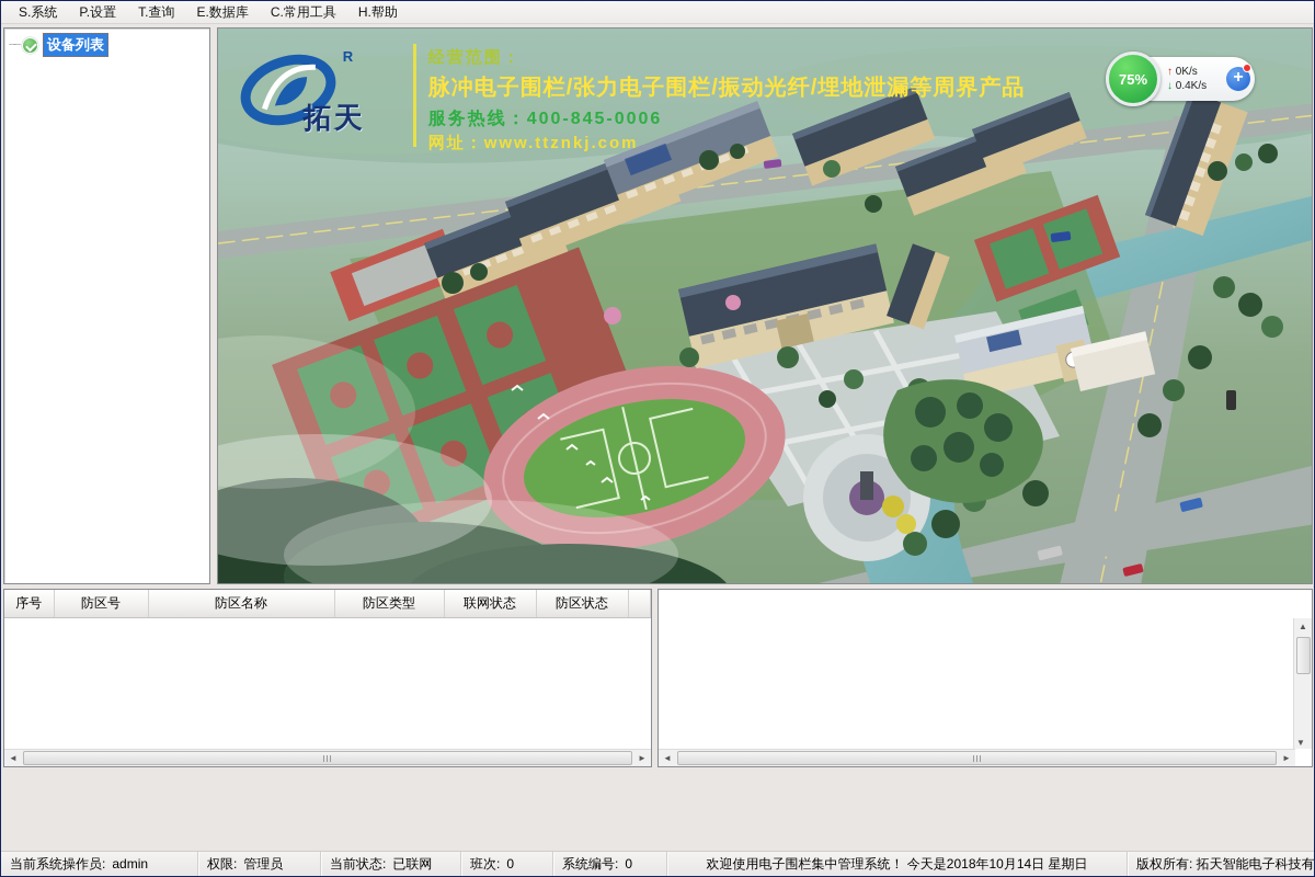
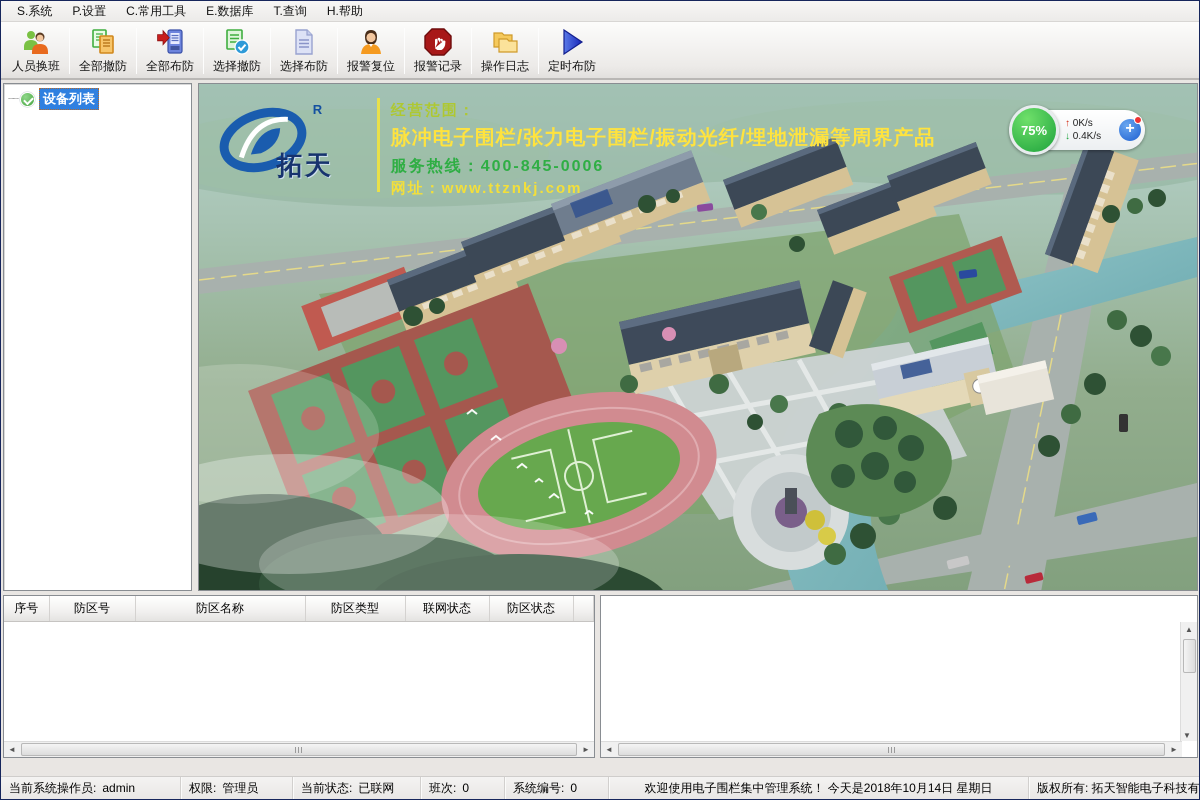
  S.系统
  P.设置
- T.查询
+ C.常用工具
  E.数据库
- C.常用工具
+ T.查询
  H.帮助
+ 人员换班
+ 全部撤防
+ 全部布防
+ 选择撤防
+ 选择布防
+ 报警复位
+ 报警记录
+ 操作日志
+ 定时布防
  ┄┄
  设备列表
  R
  拓天
  经营范围：
  脉冲电子围栏/张力电子围栏/振动光纤/埋地泄漏等周界产品
  服务热线：400-845-0006
  网址：www.ttznkj.com
  75%
  ↑ 0K/s
  ↓ 0.4K/s
  +
  序号	防区号	防区名称	防区类型	联网状态	防区状态
  ◄
  ►
  ▲
  ▼
  ◄
  ►
  当前系统操作员:
  admin
  权限:
  管理员
  当前状态:
  已联网
  班次:
  0
  系统编号:
  0
  欢迎使用电子围栏集中管理系统！ 今天是2018年10月14日 星期日
  版权所有: 拓天智能电子科技有
